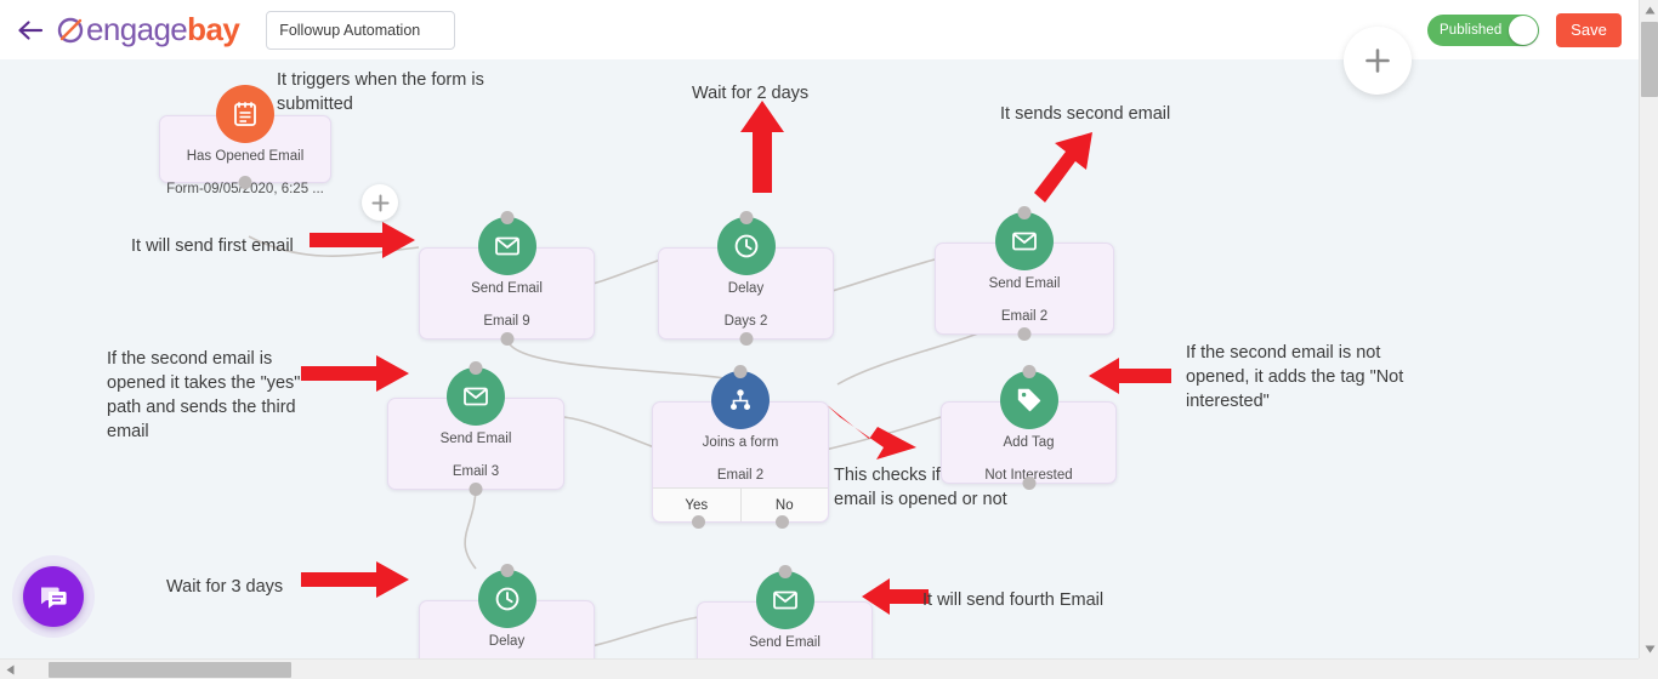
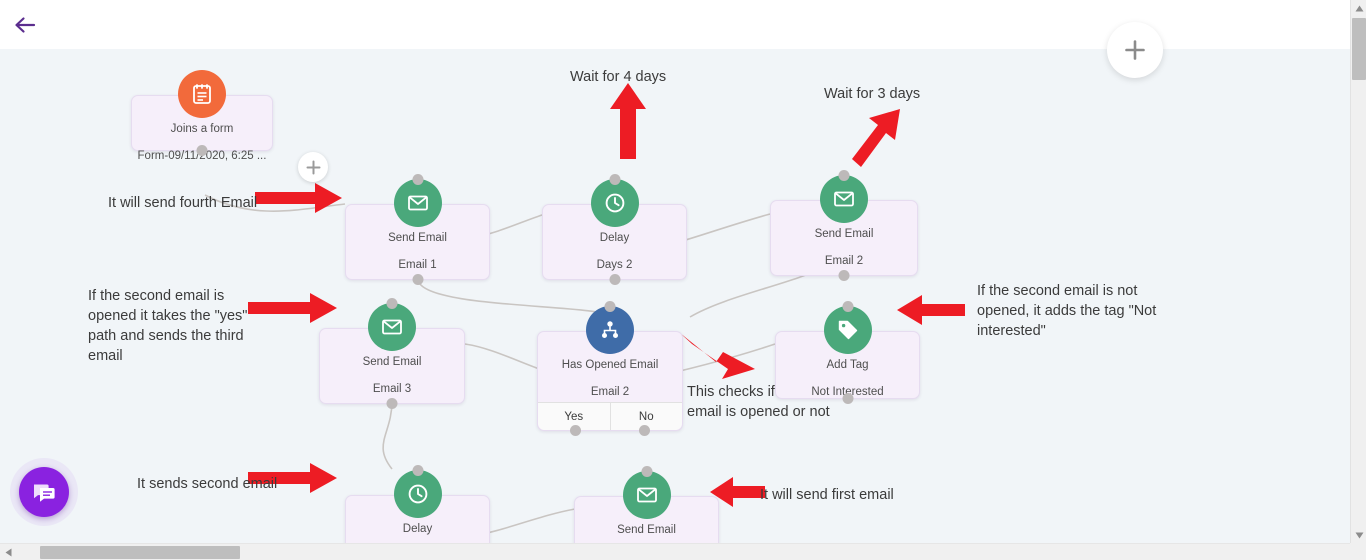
- engage
- bay
- Followup Automation
- Published
- Save
- It triggers when the form is
- submitted
- Wait for 2 days
+ Wait for 4 days
- It sends second email
+ Wait for 3 days
- It will send first email
+ It will send fourth Email
  If the second email is
  opened it takes the "yes"
  path and sends the third
  email
  If the second email is not
  opened, it adds the tag "Not
  interested"
  email is opened or not
- Wait for 3 days
+ It sends second email
- It will send fourth Email
+ It will send first email
- Has Opened Email
+ Joins a form
- Form-09/05/2020, 6:25 ...
+ Form-09/11/2020, 6:25 ...
  Send Email
- Email 9
+ Email 1
  Delay
  Days 2
  Send Email
  Email 2
  Send Email
  Email 3
- Joins a form
+ Has Opened Email
  Email 2
  Yes
  No
  Add Tag
  Not Interested
  Delay
  Send Email
